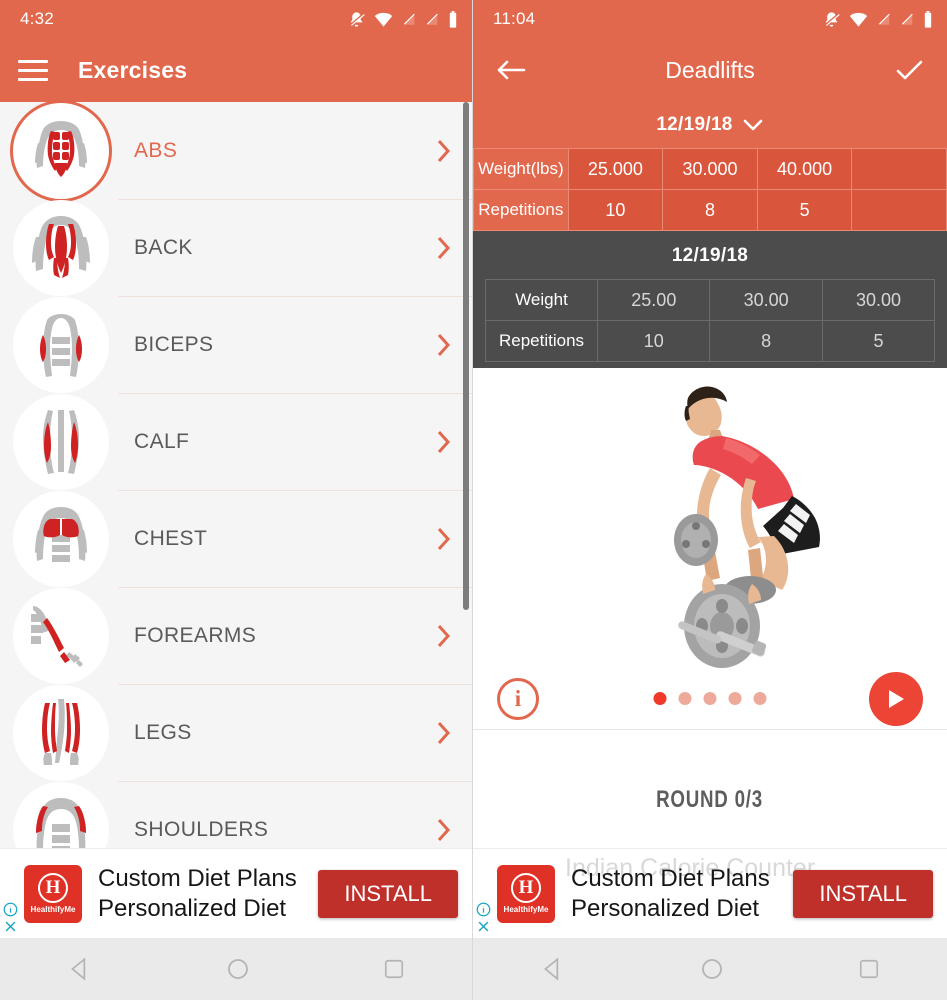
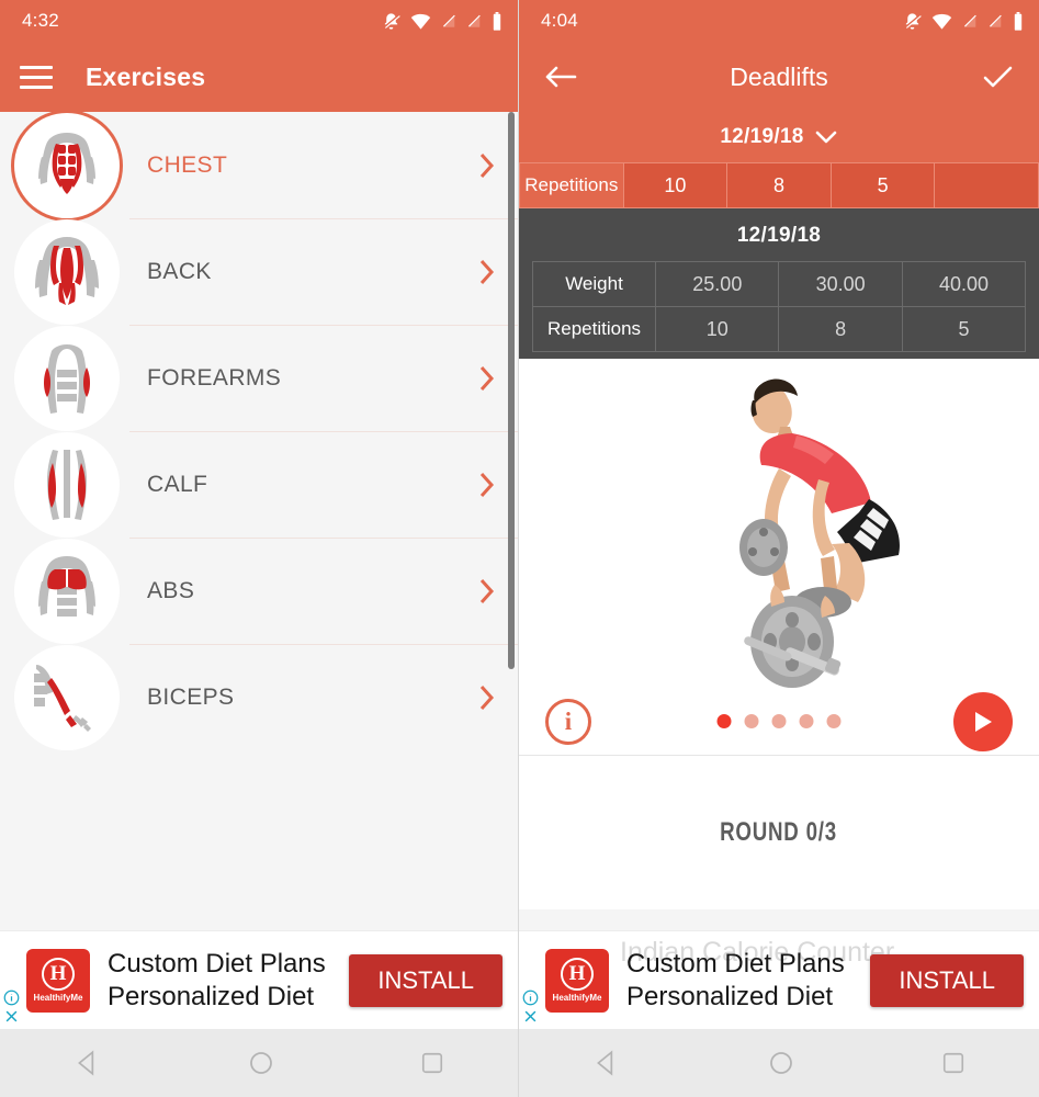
  4:32
  Exercises
- ABS
+ CHEST
  BACK
- BICEPS
+ FOREARMS
  CALF
- CHEST
+ ABS
- FOREARMS
+ BICEPS
- LEGS
- SHOULDERS
  H
  HealthifyMe
  Custom Diet Plans
  Personalized Diet
  INSTALL
- 11:04
+ 4:04
  Deadlifts
  12/19/18
- Weight(lbs)	25.000	30.000	40.000
  Repetitions	10	8	5
  12/19/18
- Weight	25.00	30.00	30.00
+ Weight	25.00	30.00	40.00
  Repetitions	10	8	5
  i
  ROUND 0/3
  Indian Calorie Counter
  H
  HealthifyMe
  Custom Diet Plans
  Personalized Diet
  INSTALL
